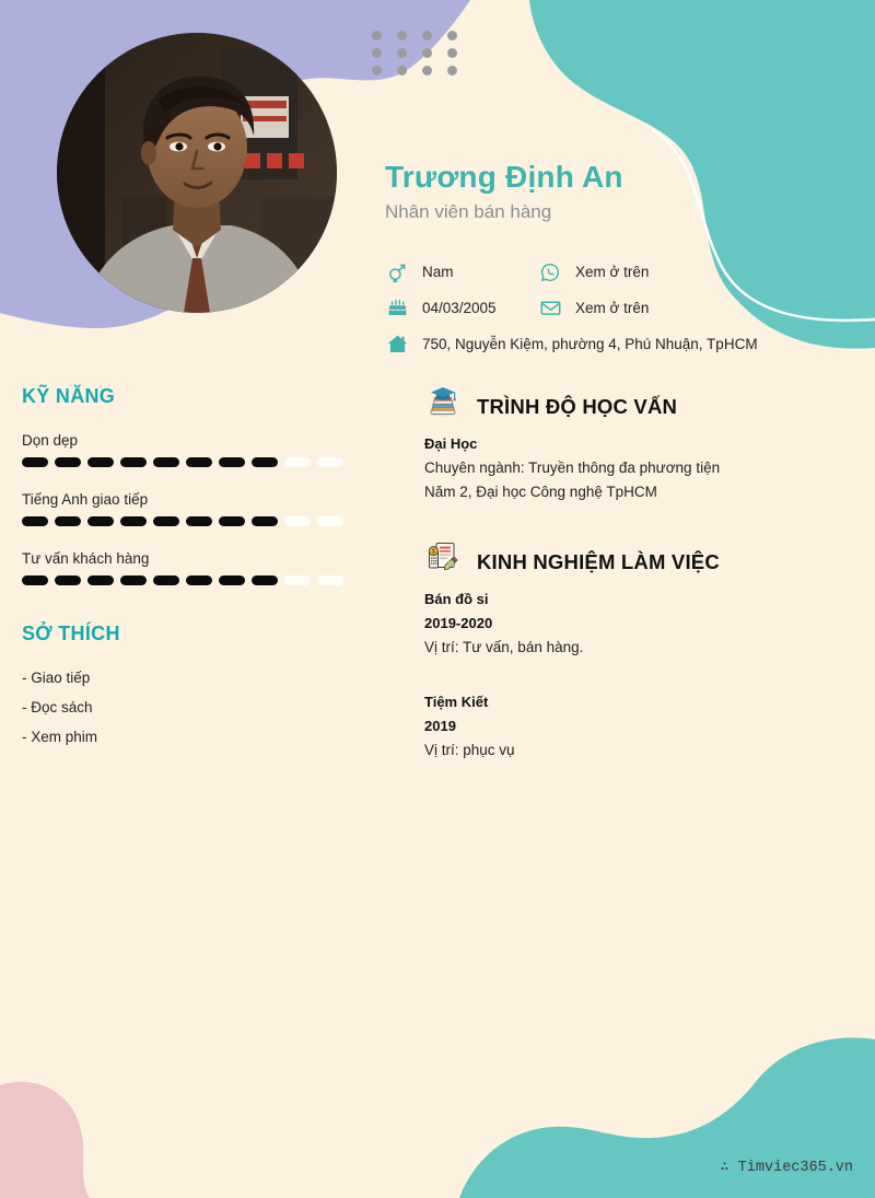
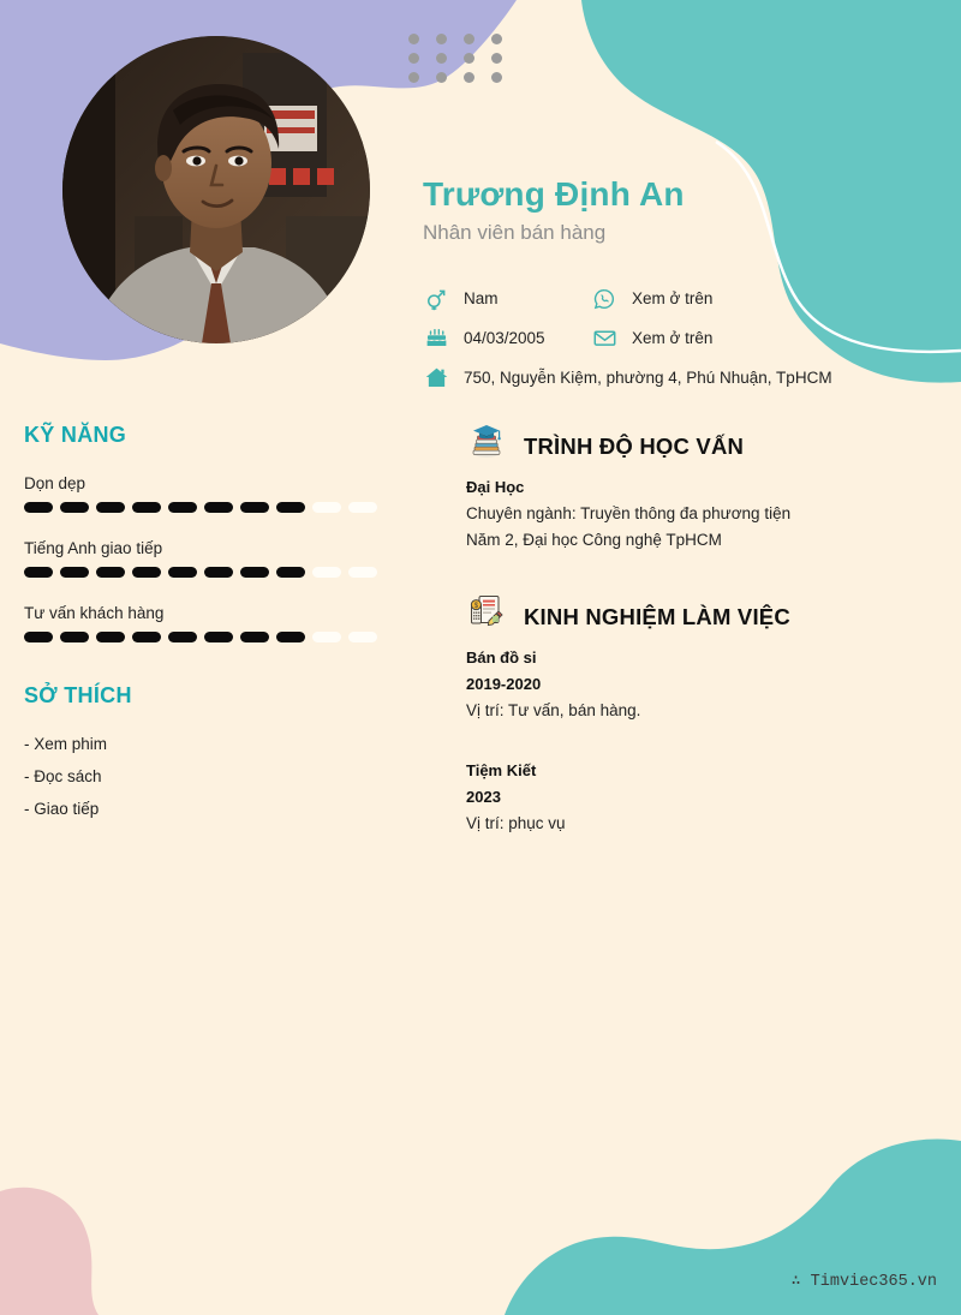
  Trương Định An
  Nhân viên bán hàng
  Nam
  Xem ở trên
  04/03/2005
  Xem ở trên
  750, Nguyễn Kiệm, phường 4, Phú Nhuận, TpHCM
  KỸ NĂNG
  Dọn dẹp
  Tiếng Anh giao tiếp
  Tư vấn khách hàng
  SỞ THÍCH
- - Giao tiếp
+ - Xem phim
  - Đọc sách
- - Xem phim
+ - Giao tiếp
  TRÌNH ĐỘ HỌC VẤN
  Đại Học
  Chuyên ngành: Truyền thông đa phương tiện
  Năm 2, Đại học Công nghệ TpHCM
  KINH NGHIỆM LÀM VIỆC
  Bán đồ si
  2019-2020
  Vị trí: Tư vấn, bán hàng.
  Tiệm Kiết
- 2019
+ 2023
  Vị trí: phục vụ
  ∴ Timviec365.vn
